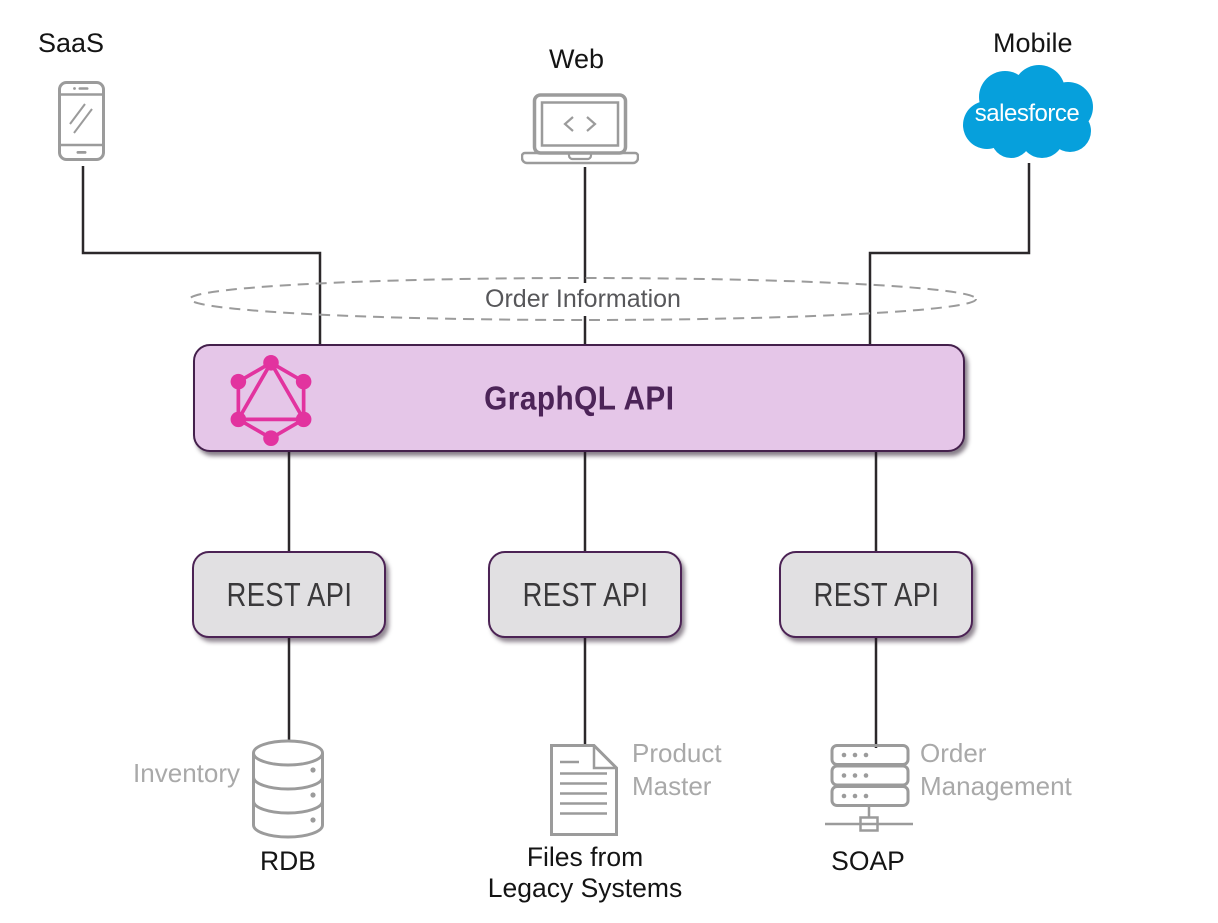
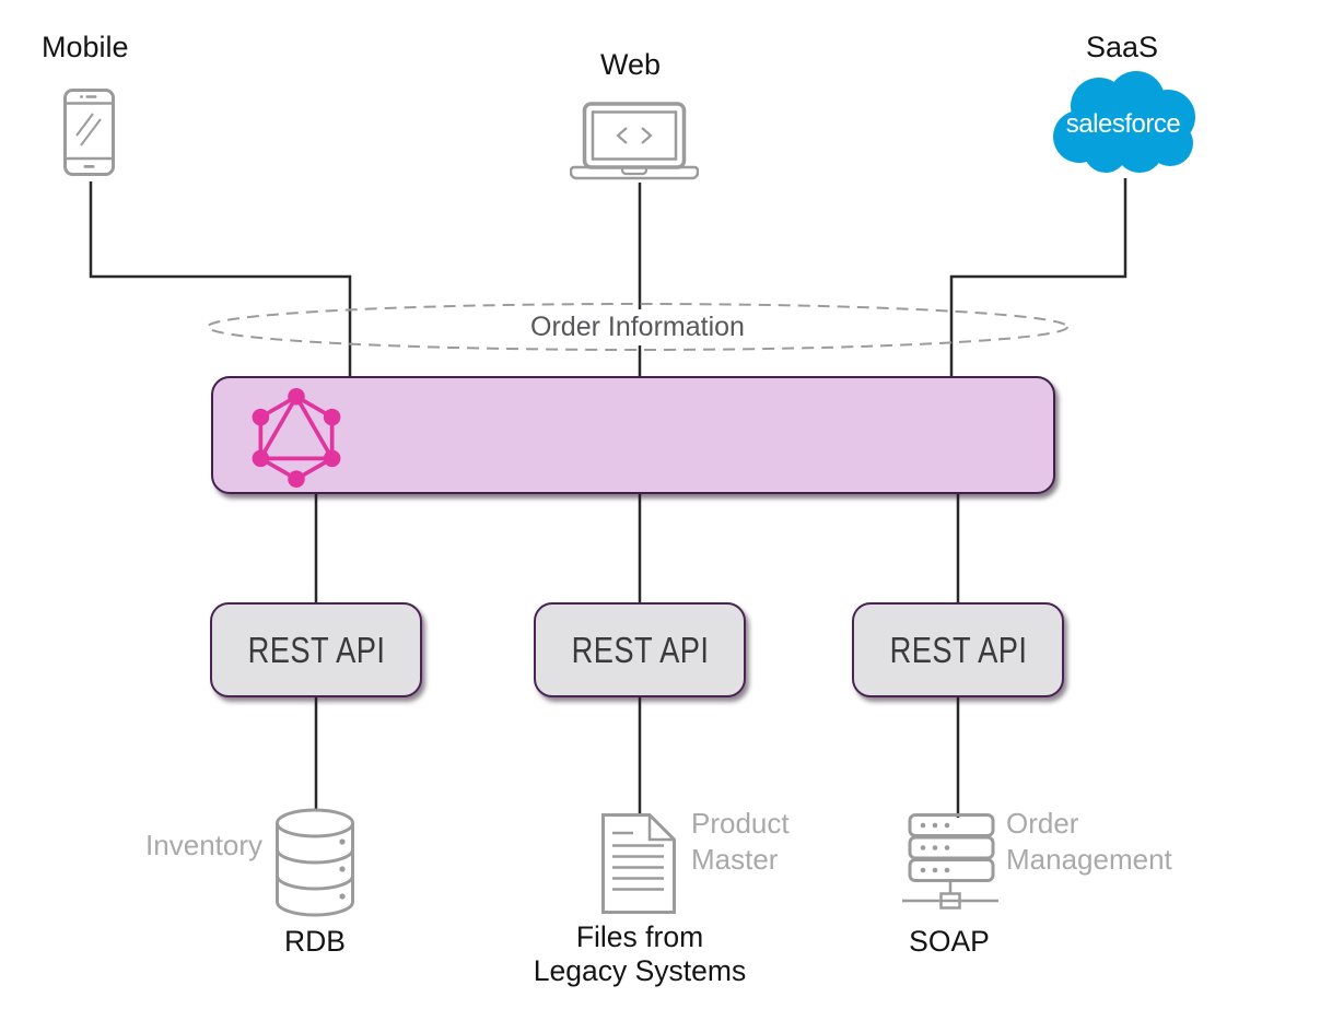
- SaaS
+ Mobile
  Web
- Mobile
+ SaaS
  salesforce
  Order Information
- GraphQL API
  REST API
  REST API
  REST API
  Inventory
  RDB
  Product Master
  Files from Legacy Systems
  Order Management
  SOAP
